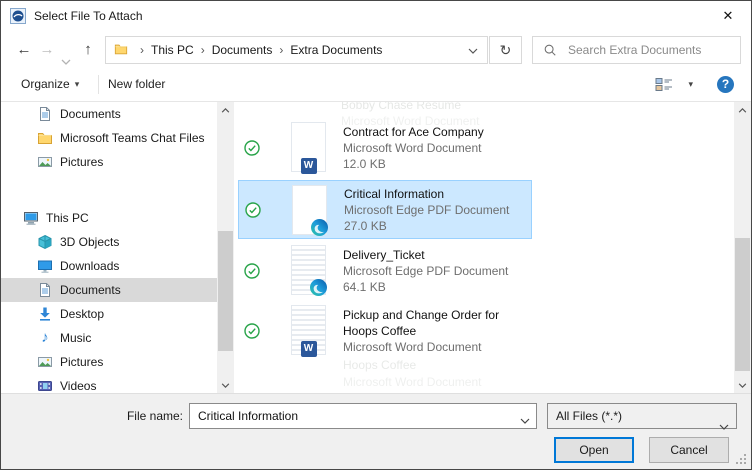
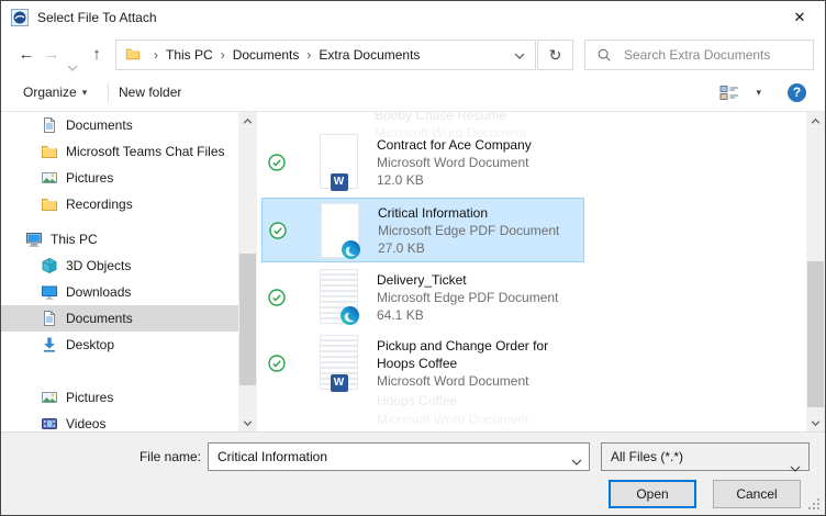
  Select File To Attach
  ✕
  ←
  →
  ↑
  ›
  This PC
  ›
  Documents
  ›
  Extra Documents
  ↻
  Search Extra Documents
  Organize ▾
  New folder
  ▾
  ?
  Documents
  Microsoft Teams Chat Files
  Pictures
+ Recordings
  This PC
  3D Objects
  Downloads
  Documents
  Desktop
- ♪
- Music
  Pictures
  Videos
  Bobby Chase Resume
  Microsoft Word Document
  W
  Contract for Ace Company
  Microsoft Word Document
  12.0 KB
  Critical Information
  Microsoft Edge PDF Document
  27.0 KB
  Delivery_Ticket
  Microsoft Edge PDF Document
  64.1 KB
  W
  Pickup and Change Order for Hoops Coffee
  Microsoft Word Document
  Hoops Coffee
  File name:
  Critical Information
  All Files (*.*)
  Open
  Cancel
